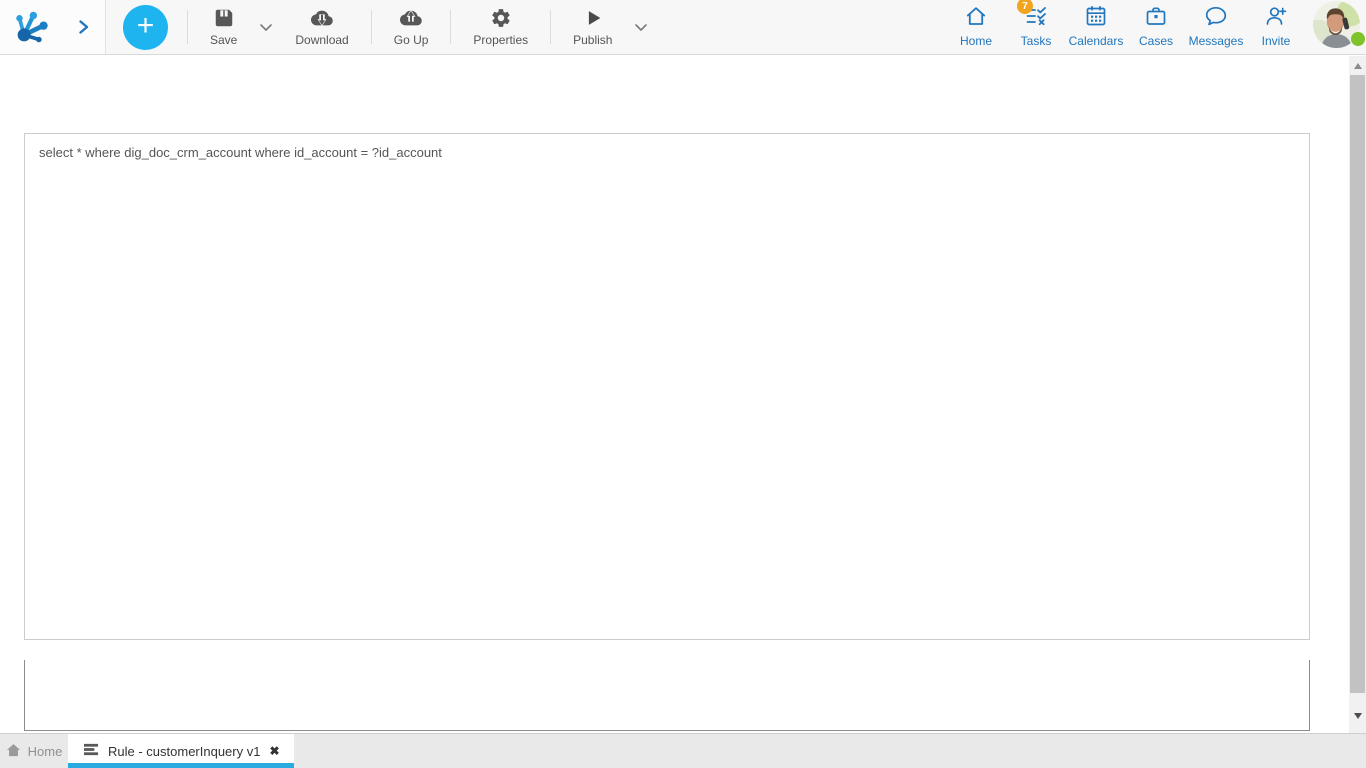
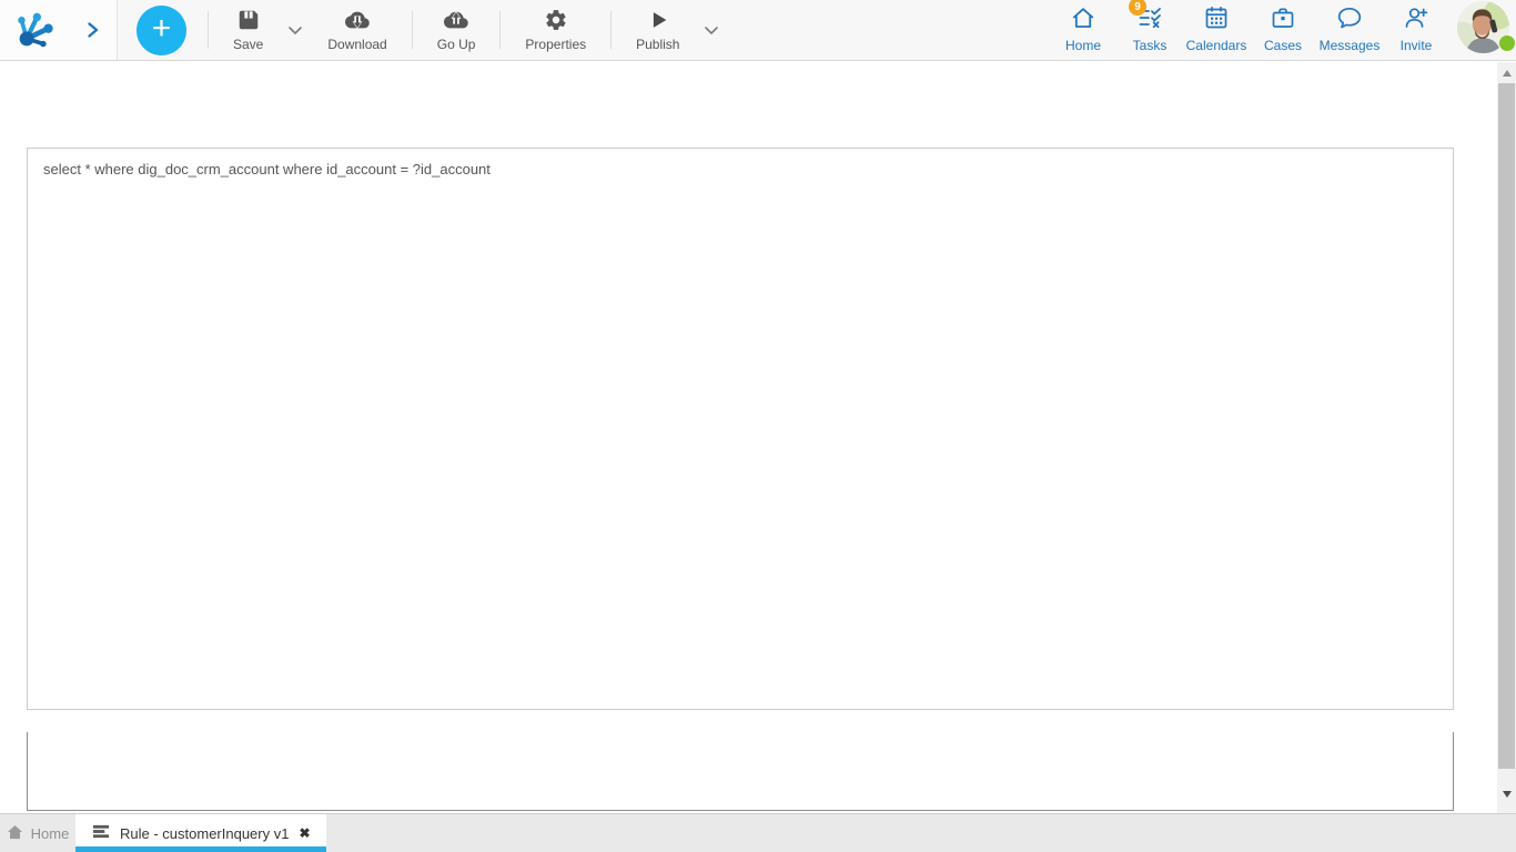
  +
  Save
  Download
  Go Up
  Properties
  Publish
  Home
- 7
+ 9
  Tasks
  Calendars
  Cases
  Messages
  Invite
  select * where dig_doc_crm_account where id_account = ?id_account
  Home
  Rule - customerInquery v1
  ✖
